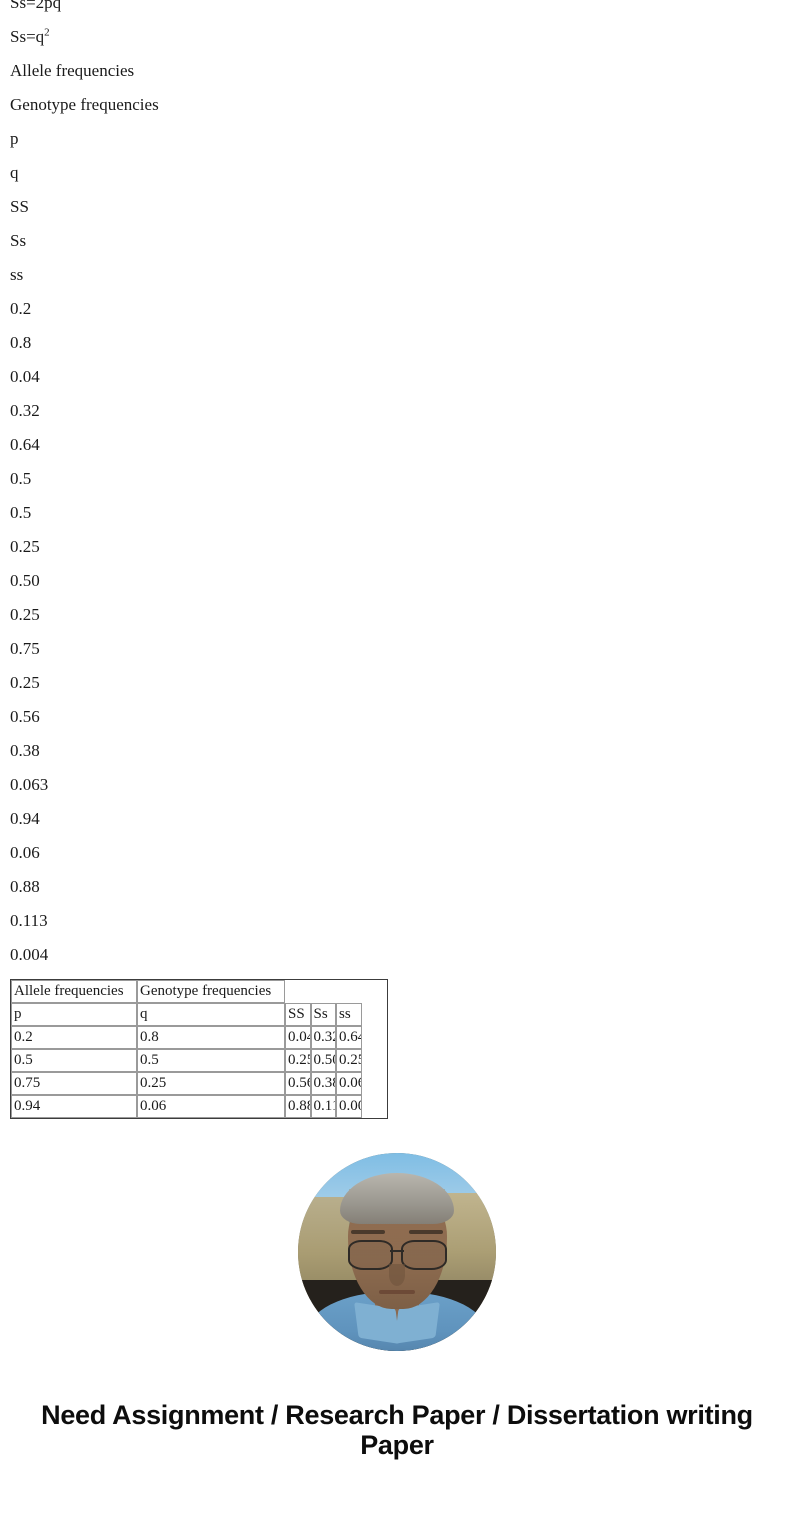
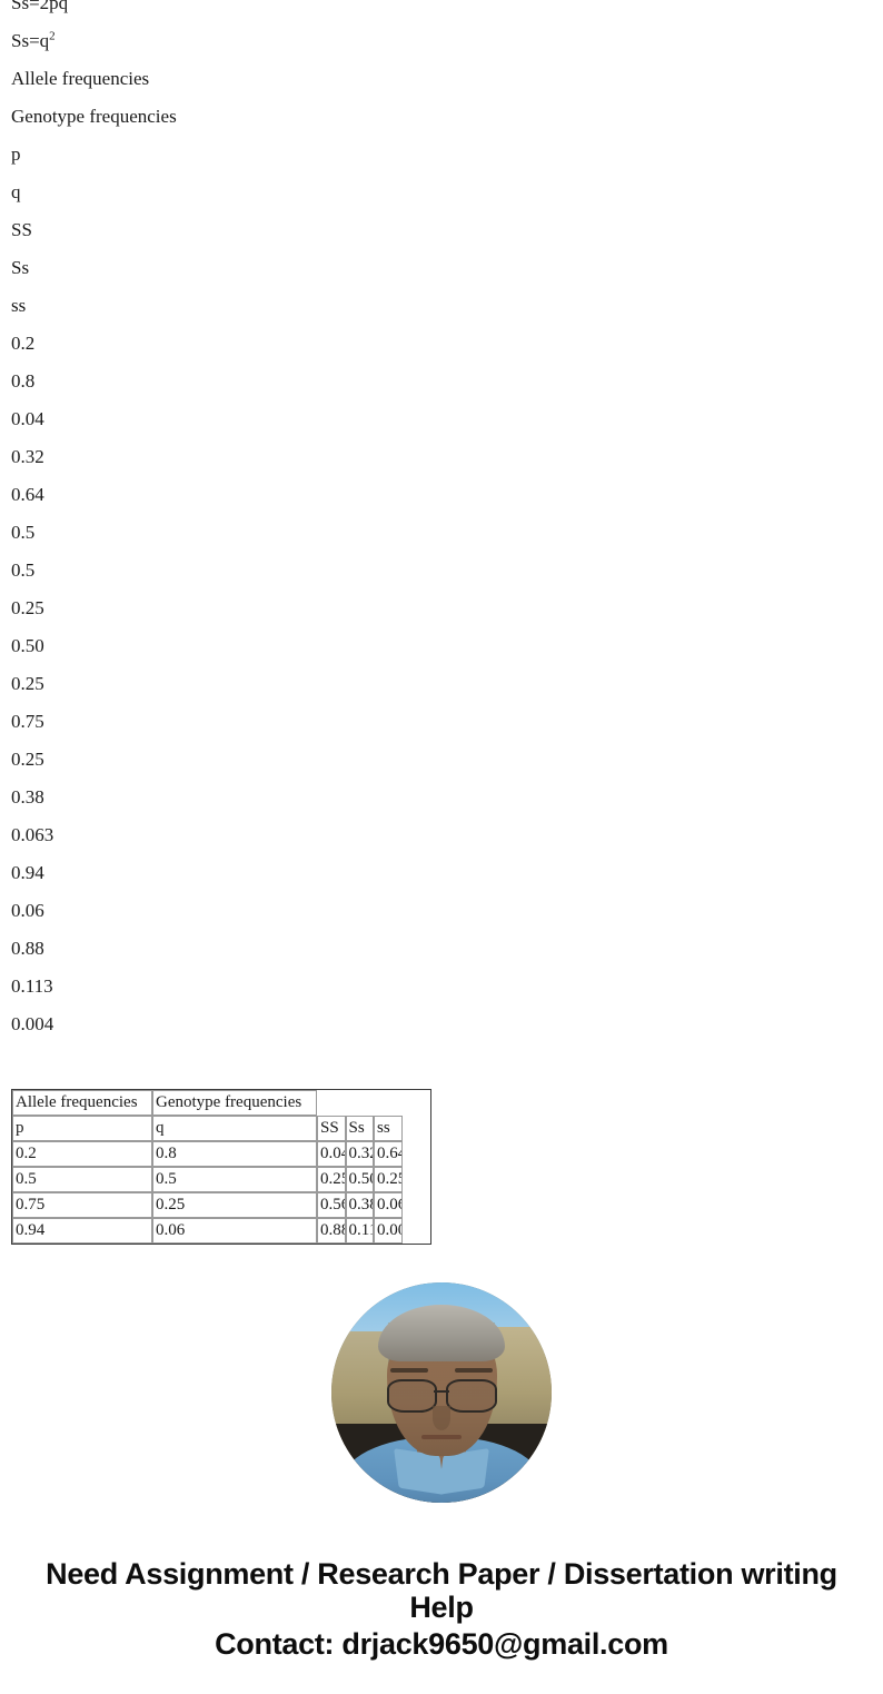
  Ss=2pq
  Ss=q2
  Allele frequencies
  Genotype frequencies
  p
  q
  SS
  Ss
  ss
  0.2
  0.8
  0.04
  0.32
  0.64
  0.5
  0.5
  0.25
  0.50
  0.25
  0.75
  0.25
- 0.56
  0.38
  0.063
  0.94
  0.06
  0.88
  0.113
  0.004
  Allele frequencies	Genotype frequencies
  p	q	SS	Ss	ss
  0.2	0.8	0.0	0.3	0.6
  0.5	0.5	0.2	0.5	0.2
  0.75	0.25	0.5	0.3	0.0
  0.94	0.06	0.8	0.11	0.0
- Need Assignment / Research Paper / Dissertation writing Paper
+ Need Assignment / Research Paper / Dissertation writing Help
+ Contact: drjack9650@gmail.com
